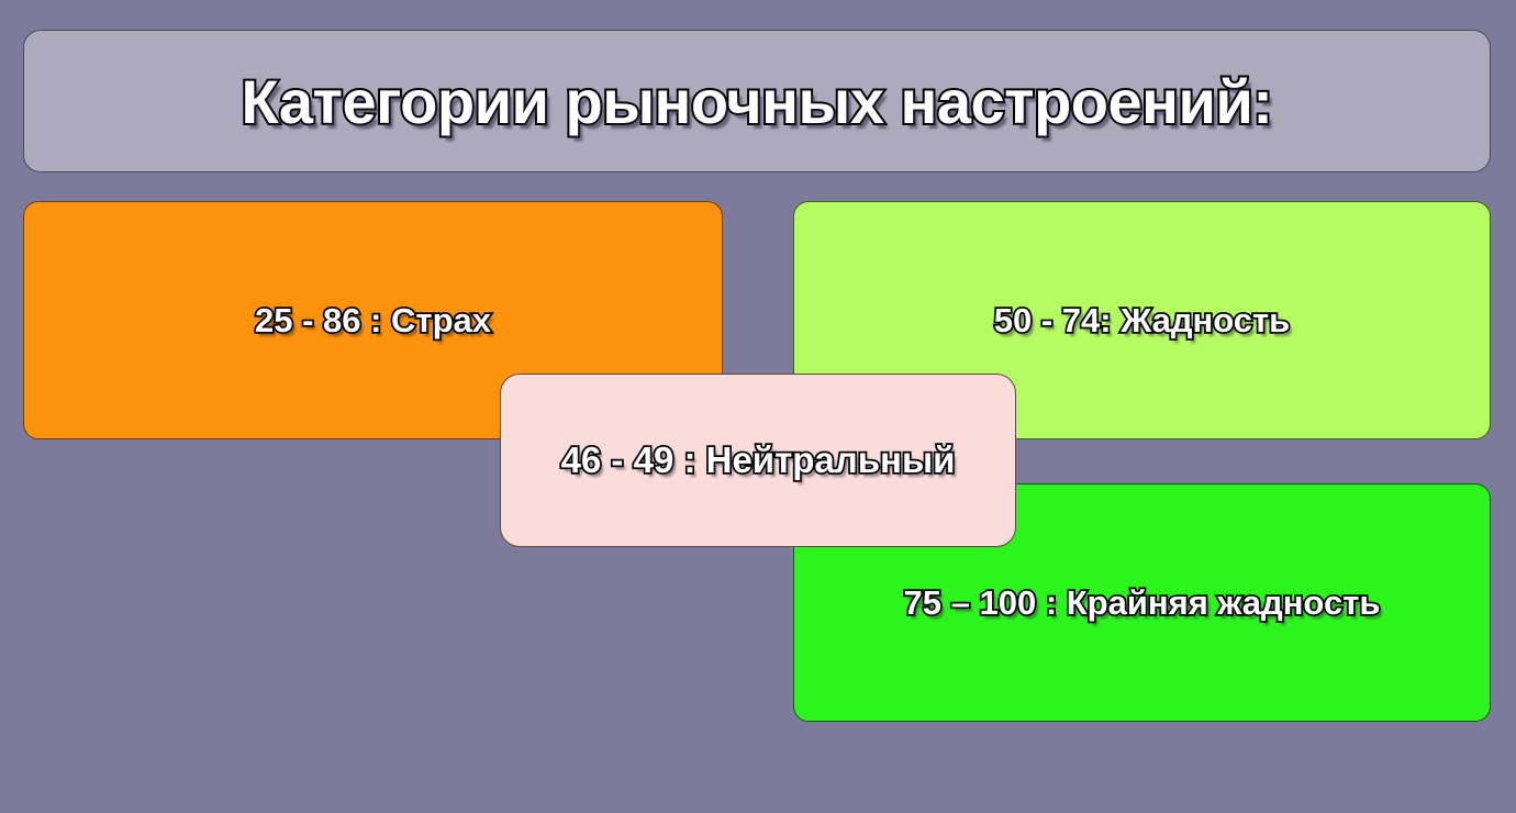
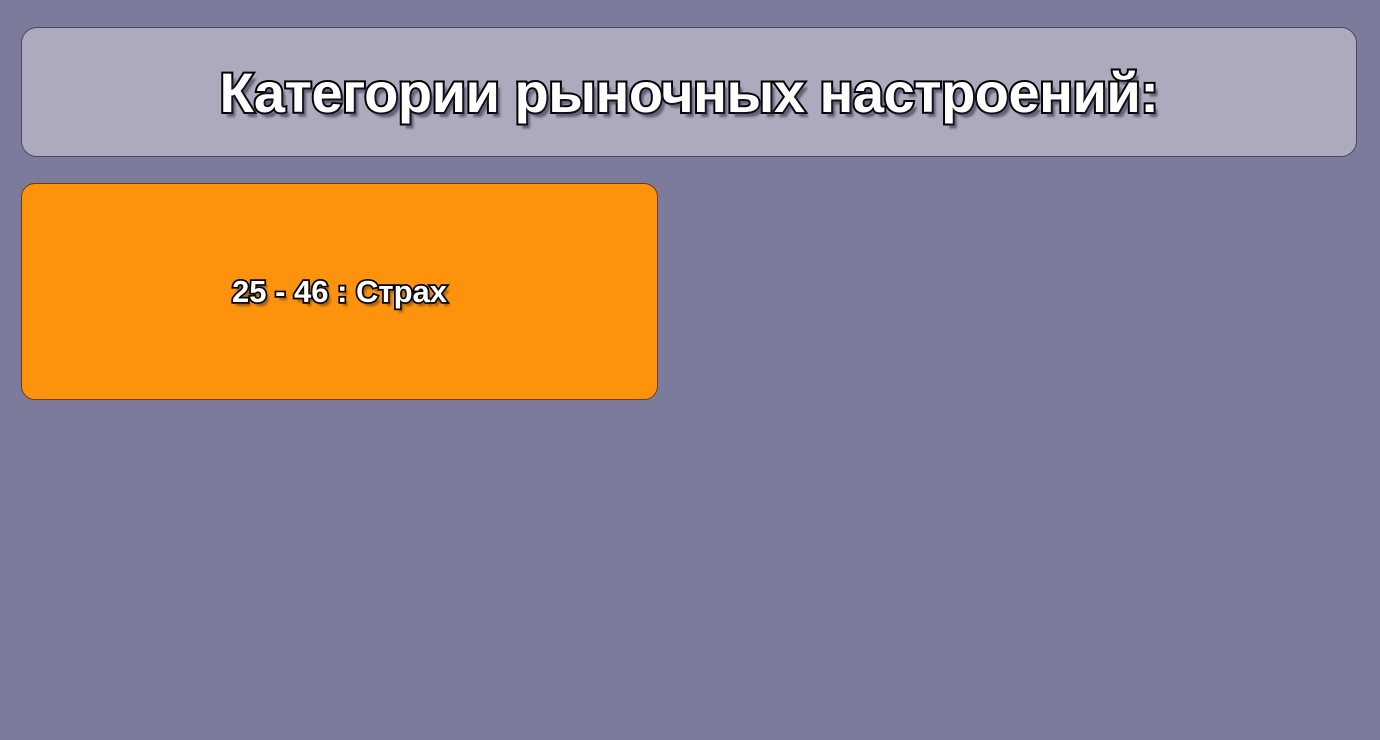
  Категории рыночных настроений:
- 25 - 86 : Страх
+ 25 - 46 : Страх
- 50 - 74: Жадность
- 75 – 100 : Крайняя жадность
- 46 - 49 : Нейтральный
